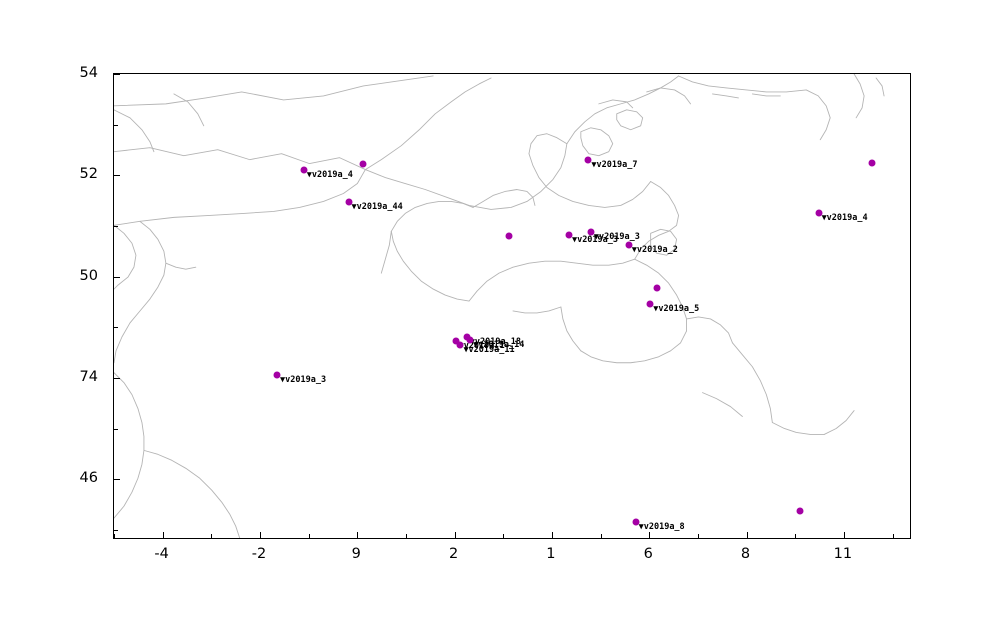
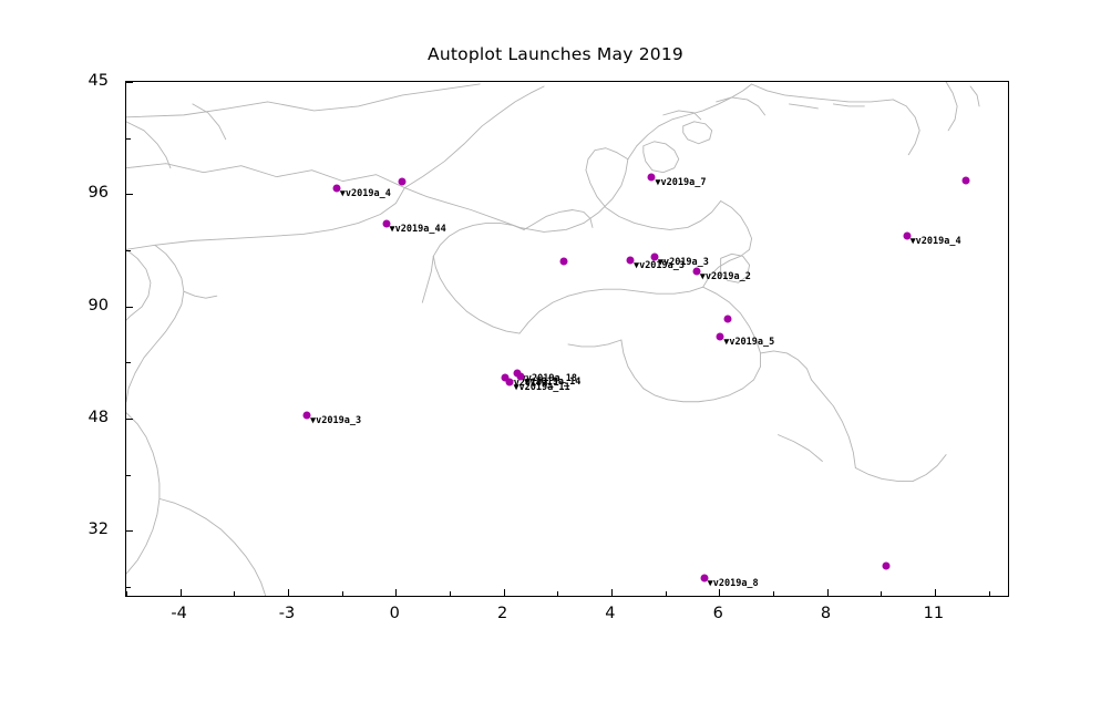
+ Autoplot Launches May 2019
  ▼v2019a_4
  ▼v2019a_44
  ▼v2019a_7
  ▼v2019a_4
  ▼v2019a_3
  ▼v2019a_3
  ▼v2019a_2
  ▼v2019a_5
  v2019a_1
  v2019a_18
  ▼v2019a_14
  ▼v2019a_11
  ▼v2019a_3
  ▼v2019a_8
  -4
- -2
+ -3
- 9
+ 0
  2
- 1
+ 4
  6
  8
  11
- 46
+ 32
- 74
+ 48
- 50
+ 90
- 52
+ 96
- 54
+ 45
